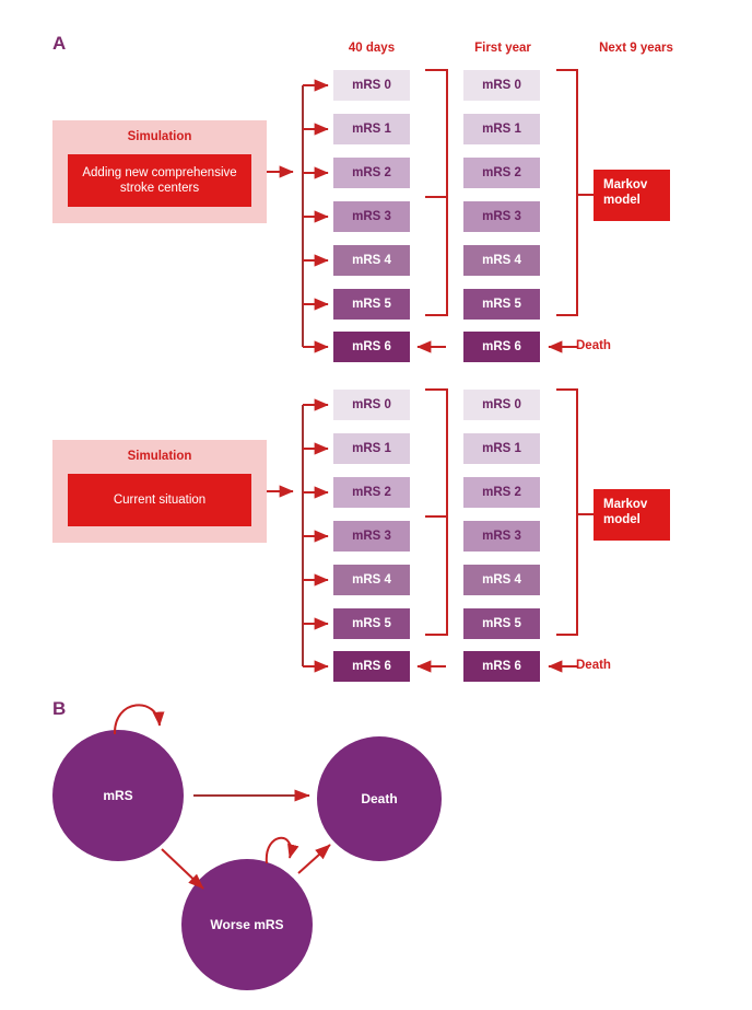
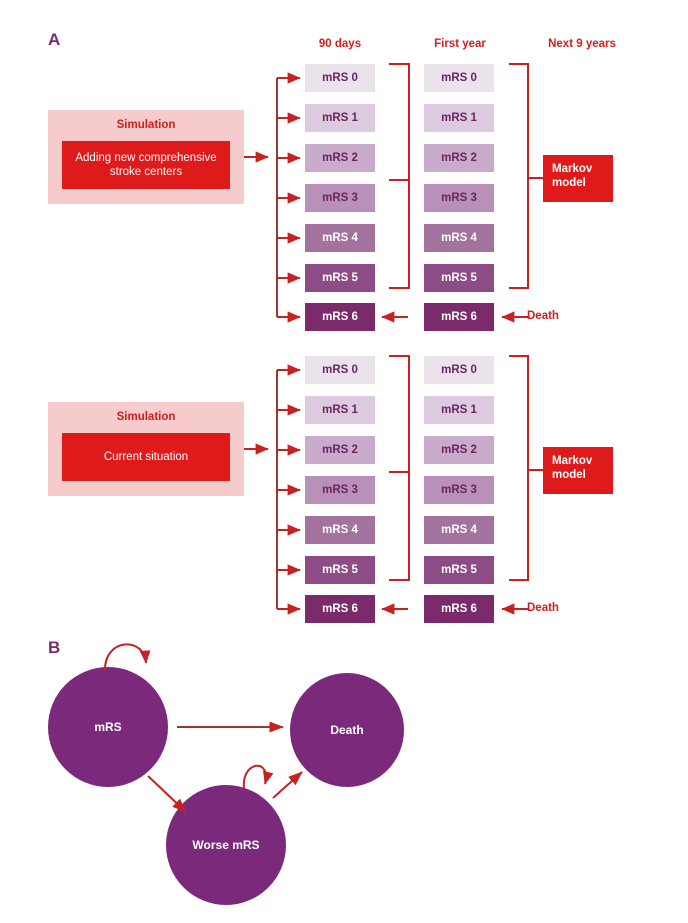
  A
- 40 days
+ 90 days
  First year
  Next 9 years
  Simulation
  Adding new comprehensive stroke centers
  mRS 0
  mRS 1
  mRS 2
  mRS 3
  mRS 4
  mRS 5
  mRS 6
  mRS 0
  mRS 1
  mRS 2
  mRS 3
  mRS 4
  mRS 5
  mRS 6
  Markov
  model
  Death
  Simulation
  Current situation
  mRS 0
  mRS 1
  mRS 2
  mRS 3
  mRS 4
  mRS 5
  mRS 6
  mRS 0
  mRS 1
  mRS 2
  mRS 3
  mRS 4
  mRS 5
  mRS 6
  Markov
  model
  Death
  B
  mRS
  Death
  Worse mRS
